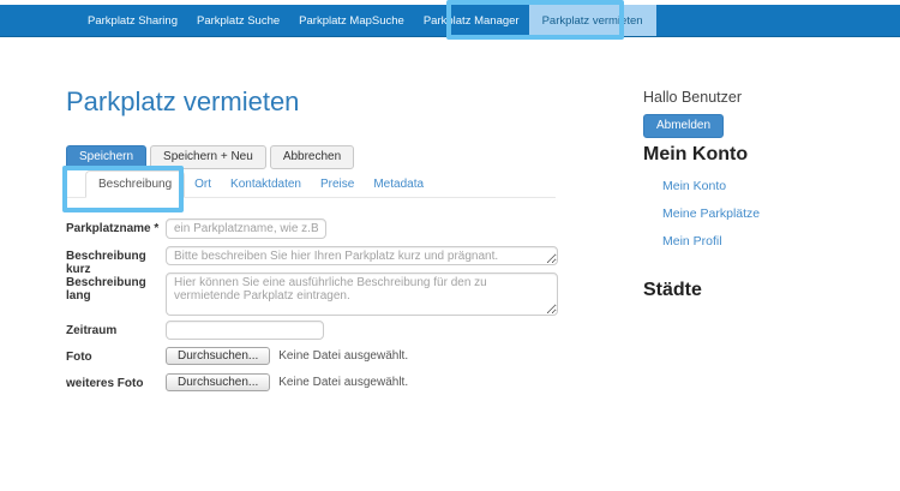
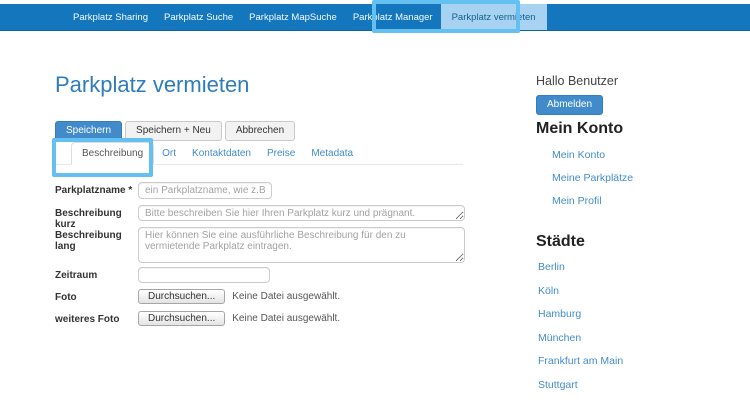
  Parkplatz Sharing
  Parkplatz Suche
  Parkplatz MapSuche
  Parkplatz Manager
  Parkplatz vermieten
  Parkplatz vermieten
  Speichern
  Speichern + Neu
  Abbrechen
  Beschreibung
  Ort
  Kontaktdaten
  Preise
  Metadata
  Parkplatzname *
  ein Parkplatzname, wie z.B
  Beschreibung kurz
  Bitte beschreiben Sie hier Ihren Parkplatz kurz und prägnant.
  Beschreibung lang
  Zeitraum
  Foto
  Durchsuchen...
  Keine Datei ausgewählt.
  weiteres Foto
  Durchsuchen...
  Keine Datei ausgewählt.
  Hallo Benutzer
  Abmelden
  Mein Konto
  Mein Konto
  Meine Parkplätze
  Mein Profil
  Städte
+ Berlin
+ Köln
+ Hamburg
+ München
+ Frankfurt am Main
+ Stuttgart
